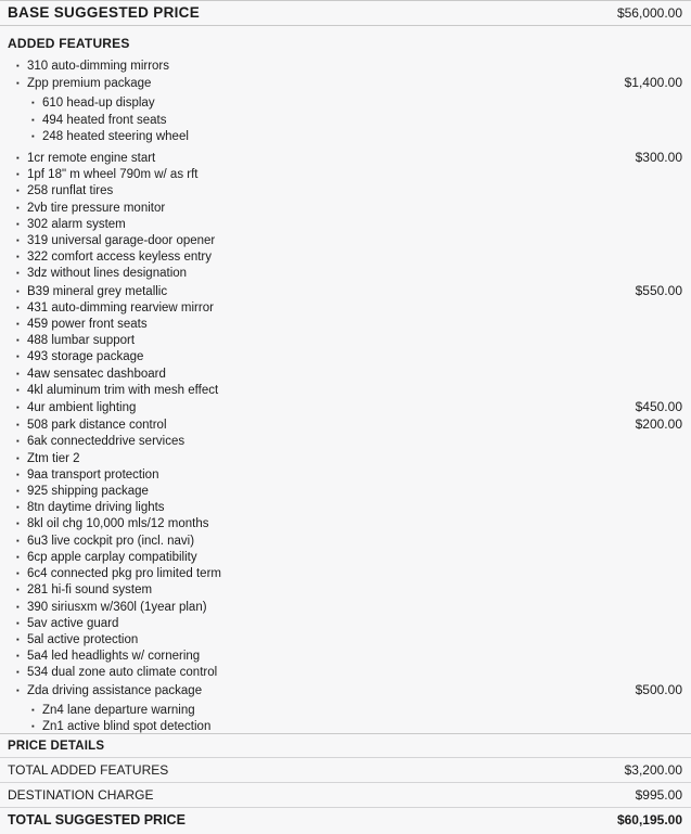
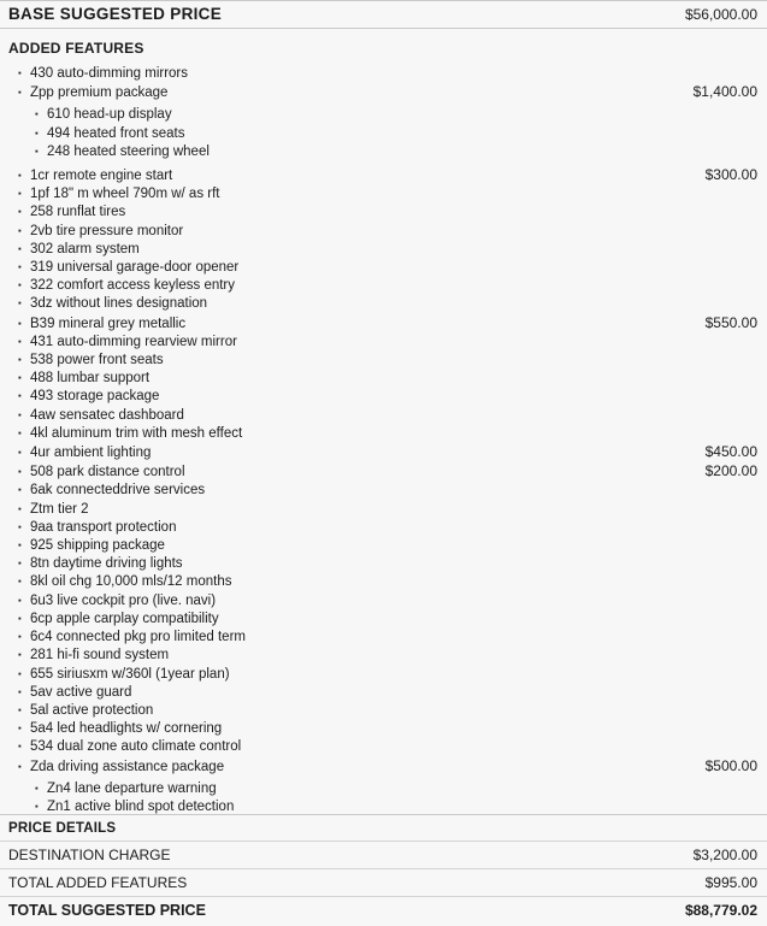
  BASE SUGGESTED PRICE
  $56,000.00
  ADDED FEATURES
  ▪
- 310 auto-dimming mirrors
+ 430 auto-dimming mirrors
  ▪
  Zpp premium package
  $1,400.00
  ▪
  610 head-up display
  ▪
  494 heated front seats
  ▪
  248 heated steering wheel
  ▪
  1cr remote engine start
  $300.00
  ▪
  1pf 18" m wheel 790m w/ as rft
  ▪
  258 runflat tires
  ▪
  2vb tire pressure monitor
  ▪
  302 alarm system
  ▪
  319 universal garage-door opener
  ▪
  322 comfort access keyless entry
  ▪
  3dz without lines designation
  ▪
  B39 mineral grey metallic
  $550.00
  ▪
  431 auto-dimming rearview mirror
  ▪
- 459 power front seats
+ 538 power front seats
  ▪
  488 lumbar support
  ▪
  493 storage package
  ▪
  4aw sensatec dashboard
  ▪
  4kl aluminum trim with mesh effect
  ▪
  4ur ambient lighting
  $450.00
  ▪
  508 park distance control
  $200.00
  ▪
  6ak connecteddrive services
  ▪
  Ztm tier 2
  ▪
  9aa transport protection
  ▪
  925 shipping package
  ▪
  8tn daytime driving lights
  ▪
  8kl oil chg 10,000 mls/12 months
  ▪
- 6u3 live cockpit pro (incl. navi)
+ 6u3 live cockpit pro (live. navi)
  ▪
  6cp apple carplay compatibility
  ▪
  6c4 connected pkg pro limited term
  ▪
  281 hi-fi sound system
  ▪
- 390 siriusxm w/360l (1year plan)
+ 655 siriusxm w/360l (1year plan)
  ▪
  5av active guard
  ▪
  5al active protection
  ▪
  5a4 led headlights w/ cornering
  ▪
  534 dual zone auto climate control
  ▪
  Zda driving assistance package
  $500.00
  ▪
  Zn4 lane departure warning
  ▪
  Zn1 active blind spot detection
  PRICE DETAILS
- TOTAL ADDED FEATURES
+ DESTINATION CHARGE
  $3,200.00
- DESTINATION CHARGE
+ TOTAL ADDED FEATURES
  $995.00
  TOTAL SUGGESTED PRICE
- $60,195.00
+ $88,779.02
